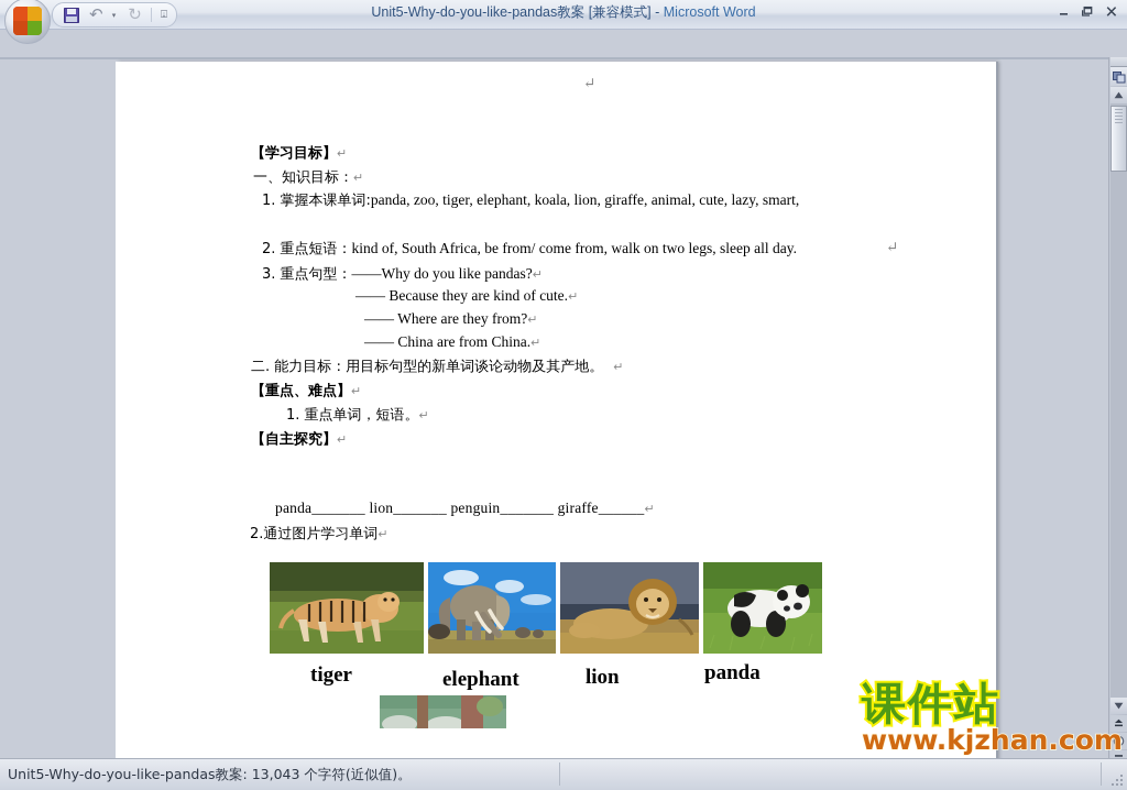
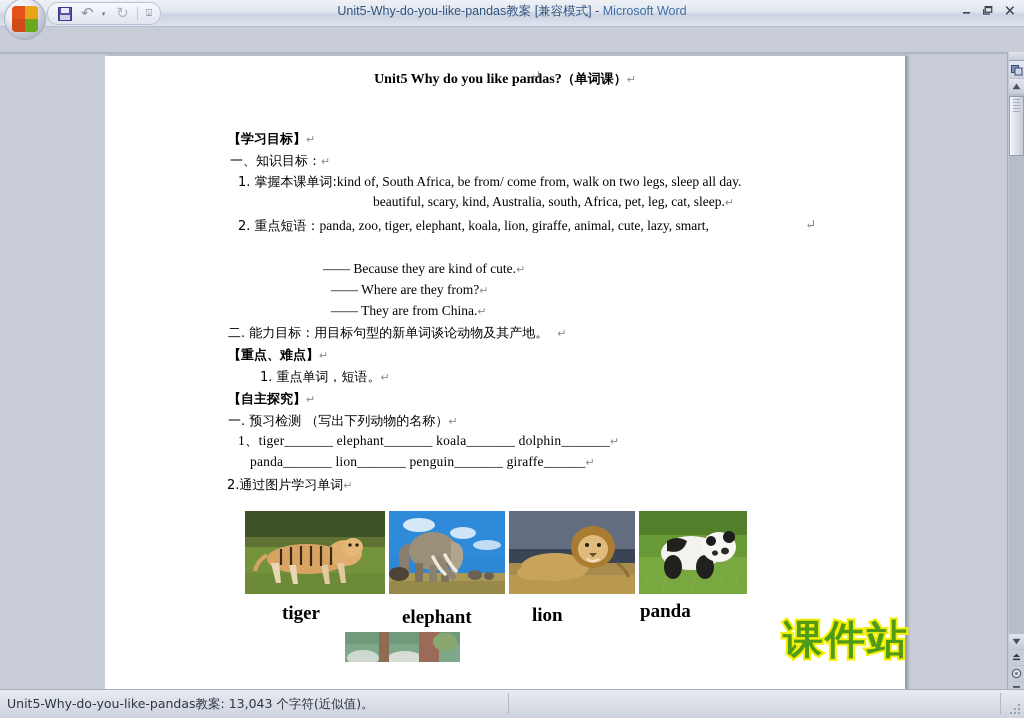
  ↻
  ⍗
  Unit5-Why-do-you-like-pandas教案 [兼容模式] - Microsoft Word
  ↵
+ Unit5 Why do you like pandas?（单词课）↵
  【学习目标】↵
  一、知识目标：↵
- 1. 掌握本课单词:panda, zoo, tiger, elephant, koala, lion, giraffe, animal, cute, lazy, smart,
+ 1. 掌握本课单词:kind of, South Africa, be from/ come from, walk on two legs, sleep all day.
+ beautiful, scary, kind, Australia, south, Africa, pet, leg, cat, sleep.↵
- 2. 重点短语：kind of, South Africa, be from/ come from, walk on two legs, sleep all day.
+ 2. 重点短语：panda, zoo, tiger, elephant, koala, lion, giraffe, animal, cute, lazy, smart,
  ↵
- 3. 重点句型：——Why do you like pandas?↵
  —— Because they are kind of cute.↵
  —— Where are they from?↵
- —— China are from China.↵
+ —— They are from China.↵
  二. 能力目标：用目标句型的新单词谈论动物及其产地。 ↵
  【重点、难点】↵
  1. 重点单词，短语。↵
  【自主探究】↵
+ 一. 预习检测 （写出下列动物的名称）↵
+ 1、tiger_______ elephant_______ koala_______ dolphin_______↵
  panda_______ lion_______ penguin_______ giraffe______↵
  2.通过图片学习单词↵
  tiger
  elephant
  lion
  panda
  课件站
- www.kjzhan.com
  Unit5-Why-do-you-like-pandas教案: 13,043 个字符(近似值)。
